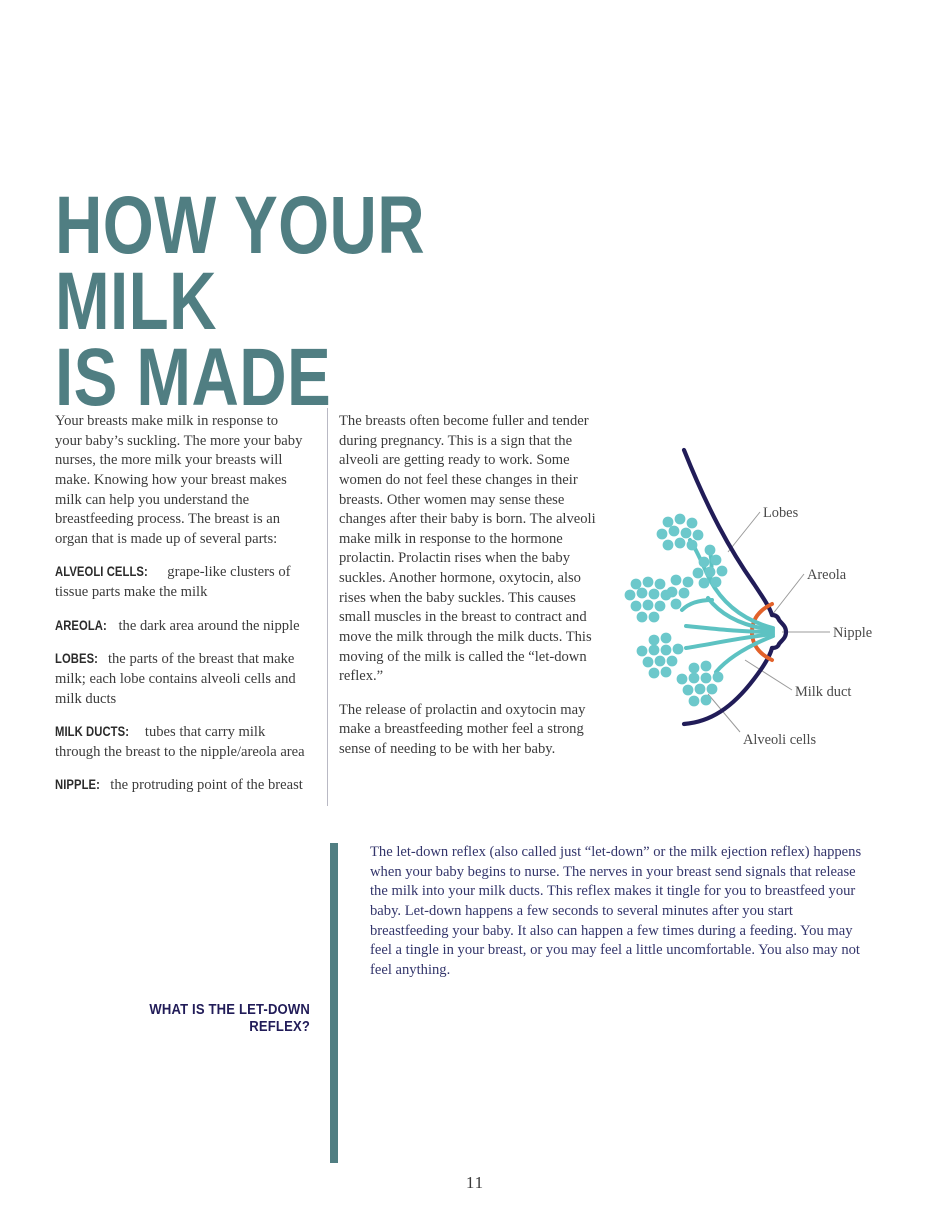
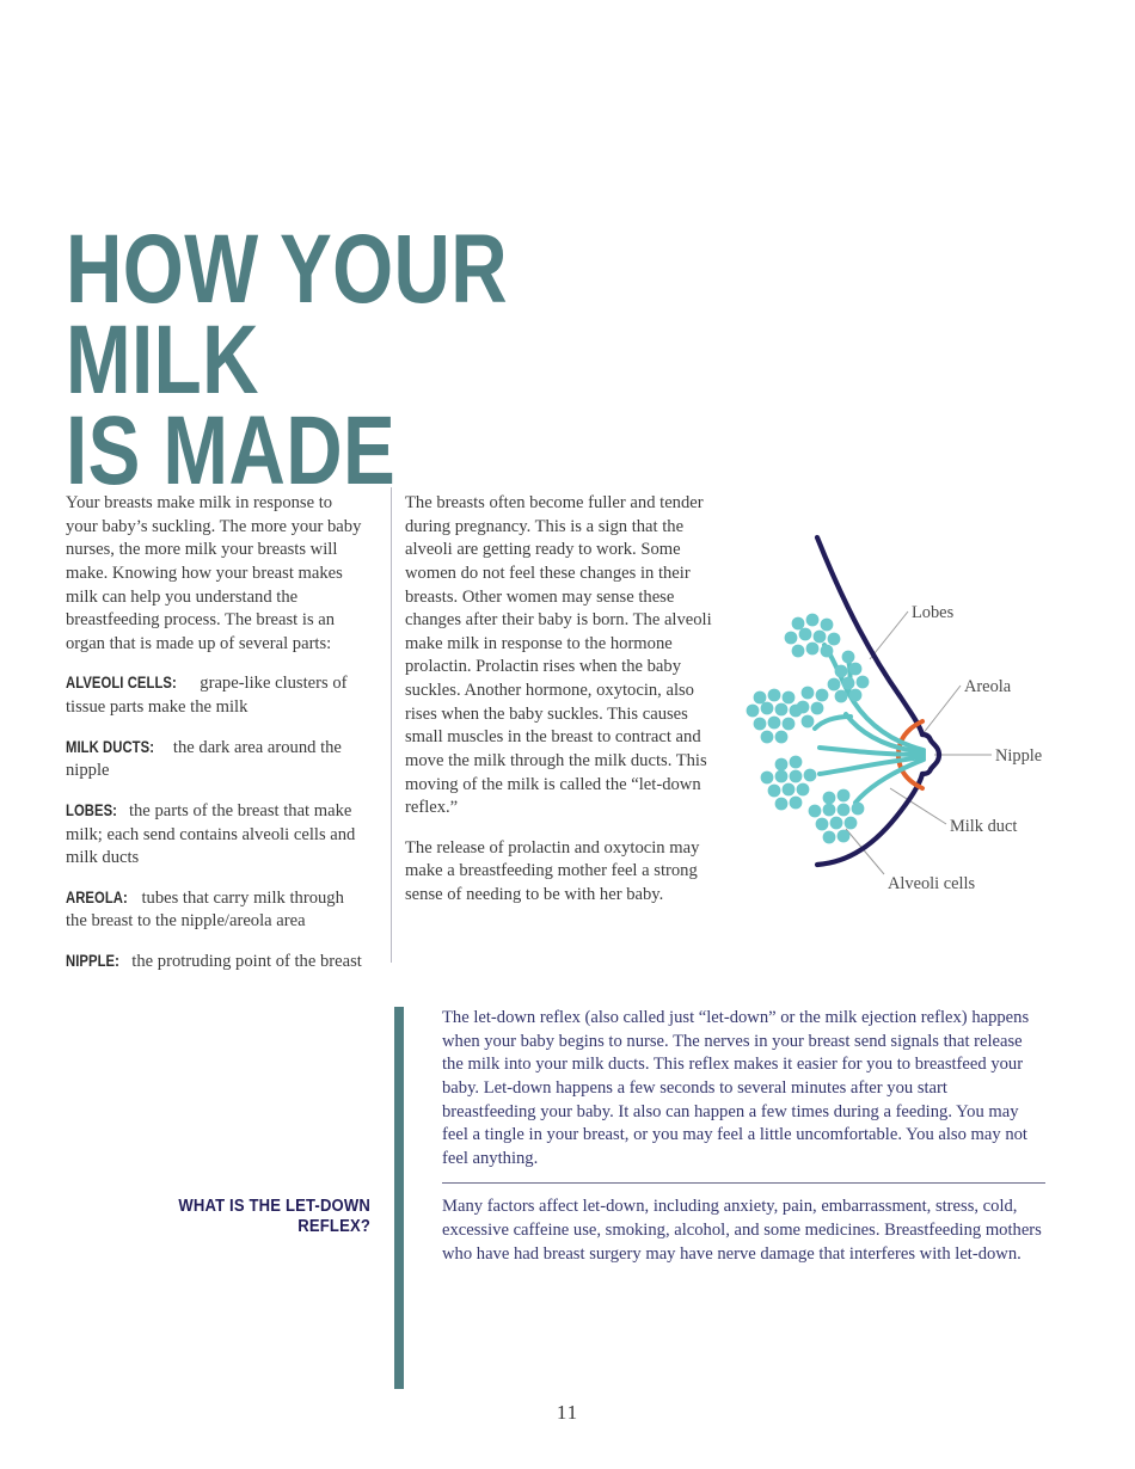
  HOW YOUR MILK
  IS MADE
  Your breasts make milk in response to your baby’s suckling. The more your baby nurses, the more milk your breasts will make. Knowing how your breast makes milk can help you understand the breastfeeding process. The breast is an organ that is made up of several parts:
  ALVEOLI CELLS: grape-like clusters of tissue parts make the milk
- AREOLA: the dark area around the nipple
+ MILK DUCTS: the dark area around the nipple
- LOBES: the parts of the breast that make milk; each lobe contains alveoli cells and milk ducts
+ LOBES: the parts of the breast that make milk; each send contains alveoli cells and milk ducts
- MILK DUCTS: tubes that carry milk through the breast to the nipple/areola area
+ AREOLA: tubes that carry milk through the breast to the nipple/areola area
  NIPPLE: the protruding point of the breast
  The breasts often become fuller and tender during pregnancy. This is a sign that the alveoli are getting ready to work. Some women do not feel these changes in their breasts. Other women may sense these changes after their baby is born. The alveoli make milk in response to the hormone prolactin. Prolactin rises when the baby suckles. Another hormone, oxytocin, also rises when the baby suckles. This causes small muscles in the breast to contract and move the milk through the milk ducts. This moving of the milk is called the “let-down reflex.”
  The release of prolactin and oxytocin may make a breastfeeding mother feel a strong sense of needing to be with her baby.
  Lobes
  Areola
  Nipple
  Milk duct
  Alveoli cells
  WHAT IS THE LET-DOWN
  REFLEX?
- The let-down reflex (also called just “let-down” or the milk ejection reflex) happens when your baby begins to nurse. The nerves in your breast send signals that release the milk into your milk ducts. This reflex makes it tingle for you to breastfeed your baby. Let-down happens a few seconds to several minutes after you start breastfeeding your baby. It also can happen a few times during a feeding. You may feel a tingle in your breast, or you may feel a little uncomfortable. You also may not feel anything.
+ The let-down reflex (also called just “let-down” or the milk ejection reflex) happens when your baby begins to nurse. The nerves in your breast send signals that release the milk into your milk ducts. This reflex makes it easier for you to breastfeed your baby. Let-down happens a few seconds to several minutes after you start breastfeeding your baby. It also can happen a few times during a feeding. You may feel a tingle in your breast, or you may feel a little uncomfortable. You also may not feel anything.
+ Many factors affect let-down, including anxiety, pain, embarrassment, stress, cold, excessive caffeine use, smoking, alcohol, and some medicines. Breastfeeding mothers who have had breast surgery may have nerve damage that interferes with let-down.
  11
